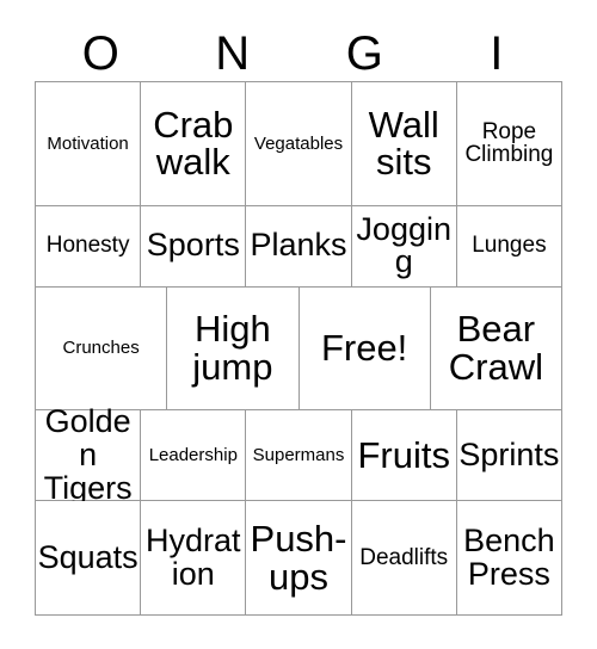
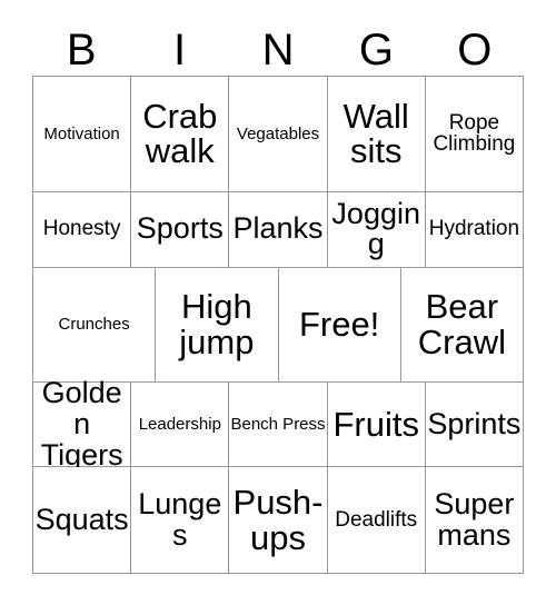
+ B
- O
+ I
  N
  G
- I
+ O
  Motivation
  Crab walk
  Vegatables
  Wall sits
  Rope Climbing
  Honesty
  Sports
  Planks
  Jogging
- Lunges
+ Hydration
  Crunches
  High jump
  Free!
  Bear Crawl
  Golden Tigers
  Leadership
- Supermans
+ Bench Press
  Fruits
  Sprints
  Squats
- Hydration
+ Lunges
  Push-ups
  Deadlifts
- Bench Press
+ Supermans
